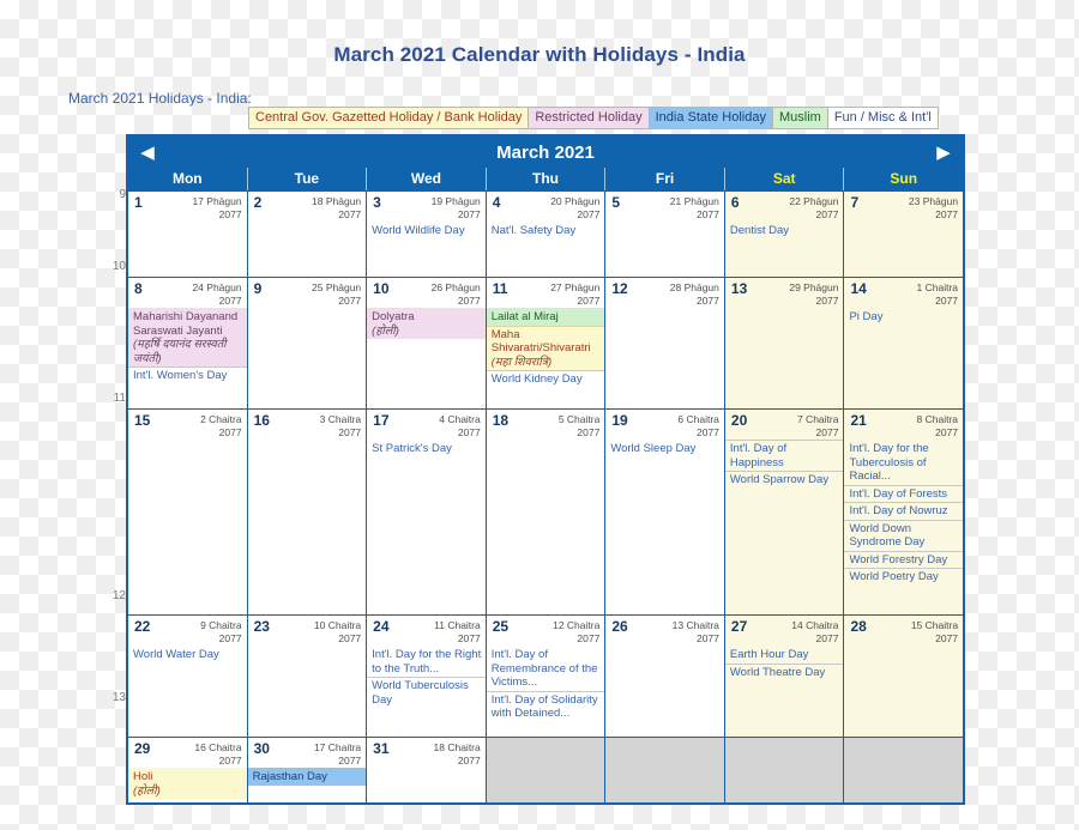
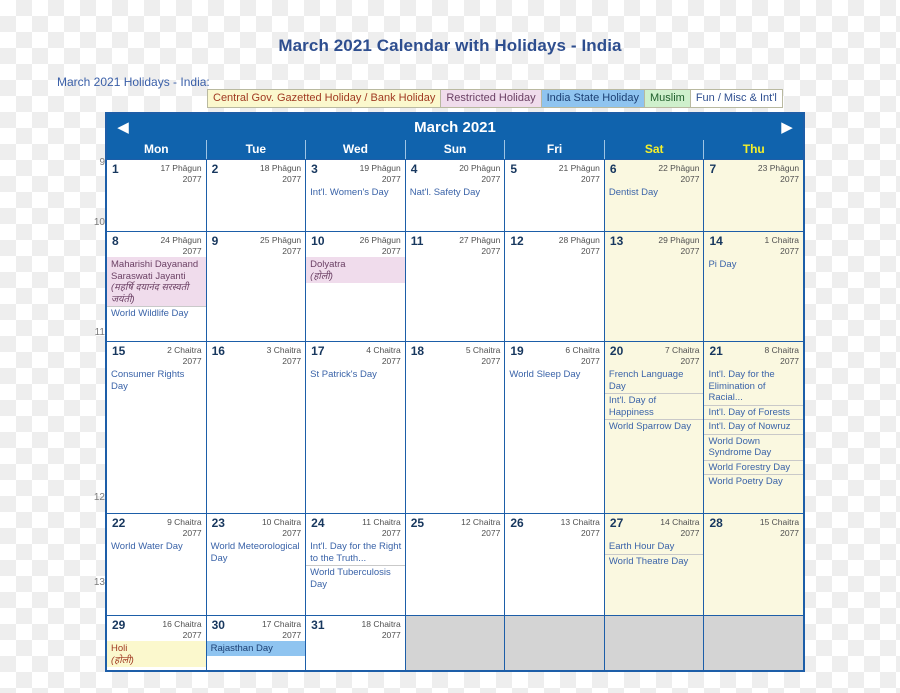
  March 2021 Calendar with Holidays - India
  March 2021 Holidays - India:
  Central Gov. Gazetted Holiday / Bank Holiday
  Restricted Holiday
  India State Holiday
  Muslim
  Fun / Misc & Int'l
  9
  10
  11
  12
  13
  ◀
  March 2021
  ▶
  Mon
  Tue
  Wed
- Thu
+ Sun
  Fri
  Sat
- Sun
+ Thu
  1
  17 Phāgun
  2077
  2
  18 Phāgun
  2077
  3
  19 Phāgun
  2077
- World Wildlife Day
+ Int'l. Women's Day
  4
  20 Phāgun
  2077
  Nat'l. Safety Day
  5
  21 Phāgun
  2077
  6
  22 Phāgun
  2077
  Dentist Day
  7
  23 Phāgun
  2077
  8
  24 Phāgun
  2077
  Maharishi Dayanand Saraswati Jayanti
  (महर्षि दयानंद सरस्वती जयंती)
- Int'l. Women's Day
+ World Wildlife Day
  9
  25 Phāgun
  2077
  10
  26 Phāgun
  2077
  Dolyatra
  (होली)
  11
  27 Phāgun
  2077
- Lailat al Miraj
- Maha Shivaratri/Shivaratri
- (महा शिवरात्रि)
- World Kidney Day
  12
  28 Phāgun
  2077
  13
  29 Phāgun
  2077
  14
  1 Chaitra
  2077
  Pi Day
  15
  2 Chaitra
  2077
+ Consumer Rights Day
  16
  3 Chaitra
  2077
  17
  4 Chaitra
  2077
  St Patrick's Day
  18
  5 Chaitra
  2077
  19
  6 Chaitra
  2077
  World Sleep Day
  20
  7 Chaitra
  2077
+ French Language Day
  Int'l. Day of Happiness
  World Sparrow Day
  21
  8 Chaitra
  2077
- Int'l. Day for the Tuberculosis of Racial...
+ Int'l. Day for the Elimination of Racial...
  Int'l. Day of Forests
  Int'l. Day of Nowruz
  World Down Syndrome Day
  World Forestry Day
  World Poetry Day
  22
  9 Chaitra
  2077
  World Water Day
  23
  10 Chaitra
  2077
+ World Meteorological Day
  24
  11 Chaitra
  2077
  Int'l. Day for the Right to the Truth...
  World Tuberculosis Day
  25
  12 Chaitra
  2077
- Int'l. Day of Remembrance of the Victims...
- Int'l. Day of Solidarity with Detained...
  26
  13 Chaitra
  2077
  27
  14 Chaitra
  2077
  Earth Hour Day
  World Theatre Day
  28
  15 Chaitra
  2077
  29
  16 Chaitra
  2077
  Holi
  (होली)
  30
  17 Chaitra
  2077
  Rajasthan Day
  31
  18 Chaitra
  2077
